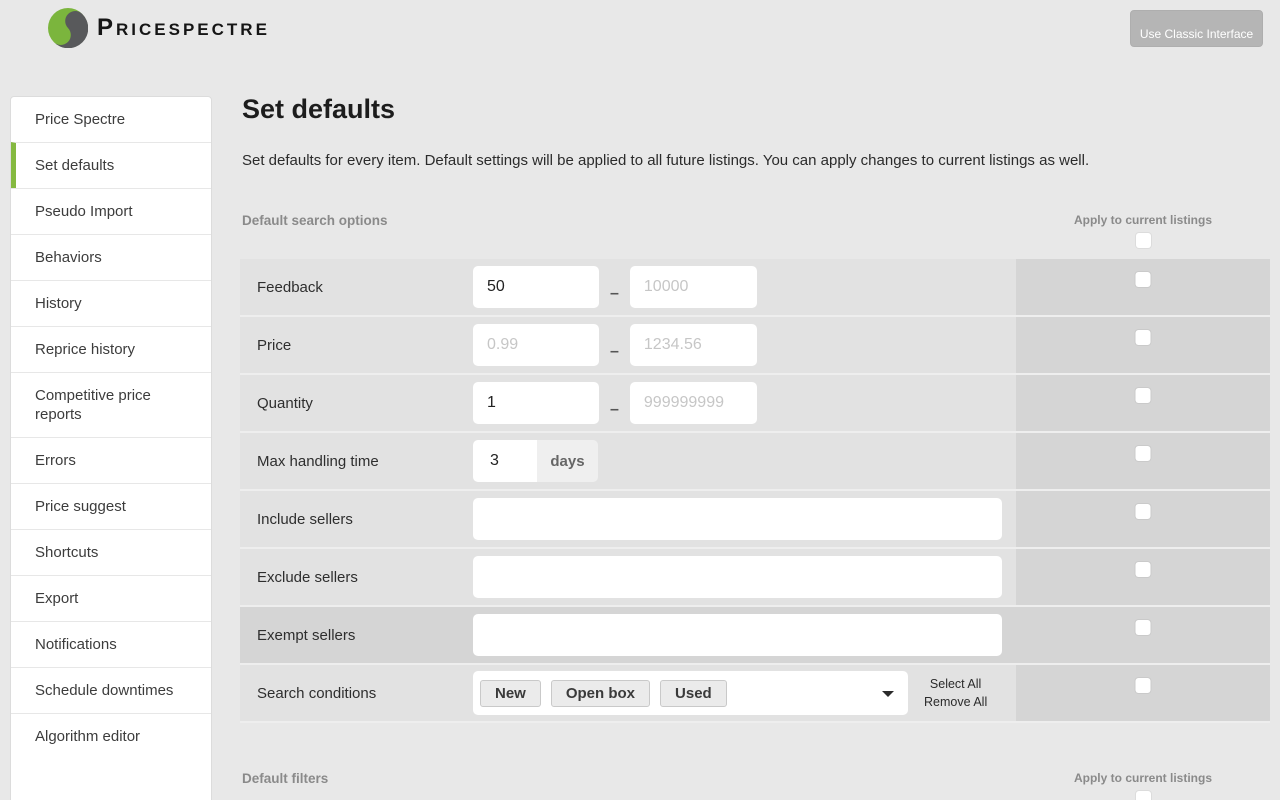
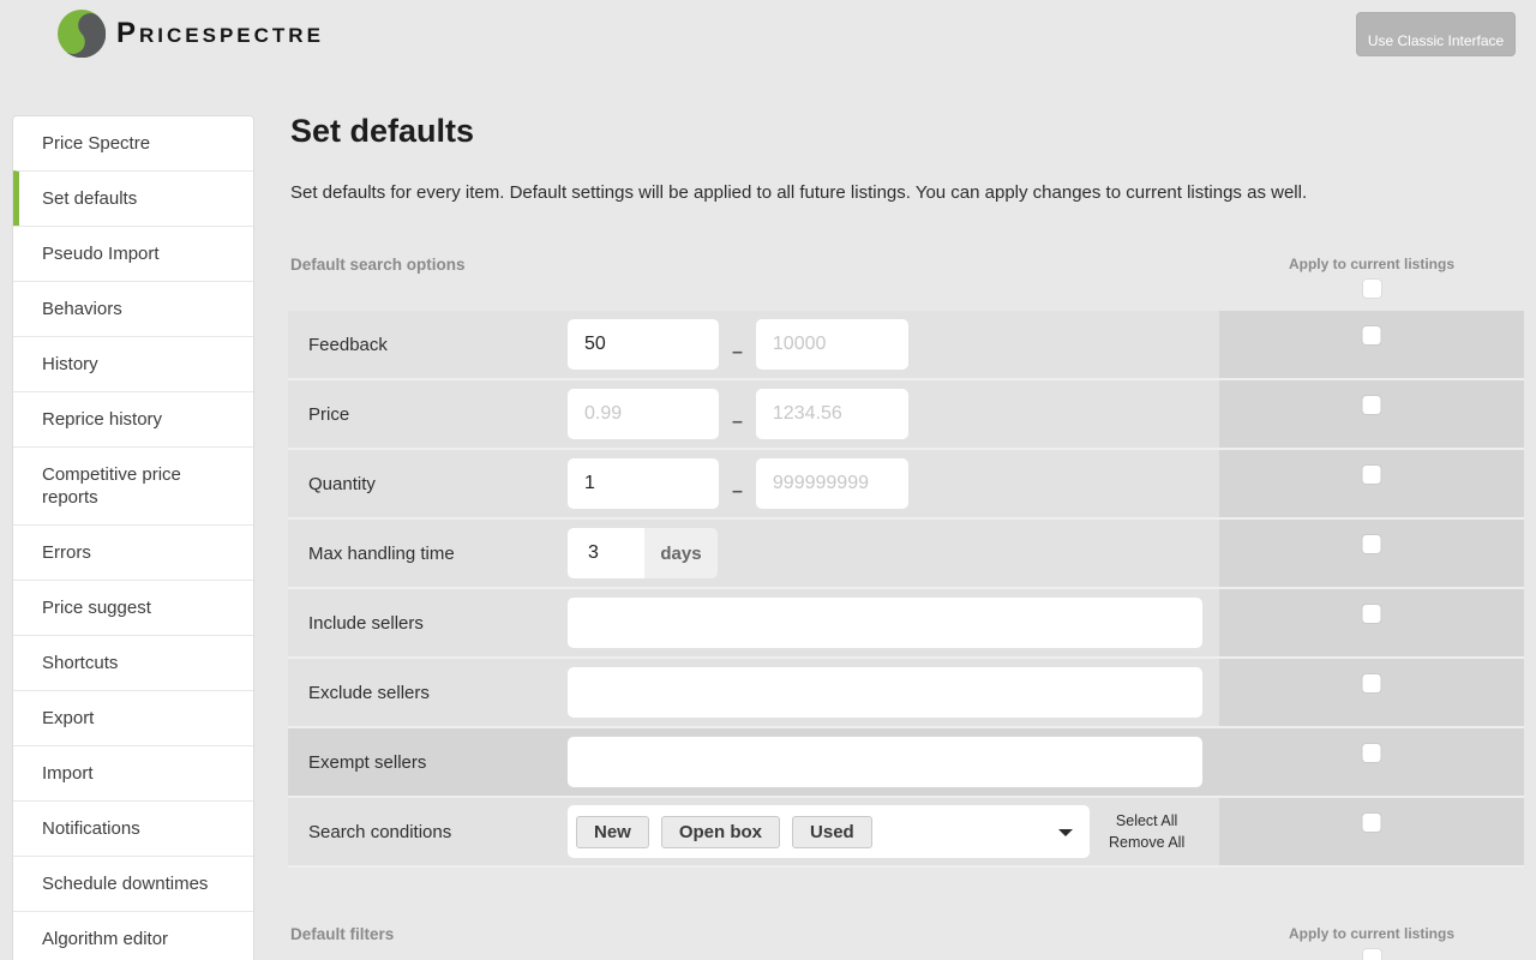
  Pricespectre
  Use Classic Interface
  Price Spectre
  Set defaults
  Pseudo Import
  Behaviors
  History
  Reprice history
  Competitive price reports
  Errors
  Price suggest
  Shortcuts
  Export
+ Import
  Notifications
  Schedule downtimes
  Algorithm editor
  Set defaults
  Set defaults for every item. Default settings will be applied to all future listings. You can apply changes to current listings as well.
  Default search options
  Apply to current listings
  Feedback
  50
  –
  10000
  Price
  0.99
  –
  1234.56
  Quantity
  1
  –
  999999999
  Max handling time
  3
  days
  Include sellers
  Exclude sellers
  Exempt sellers
  Search conditions
  New
  Open box
  Used
  Select All
  Remove All
  Default filters
  Apply to current listings
